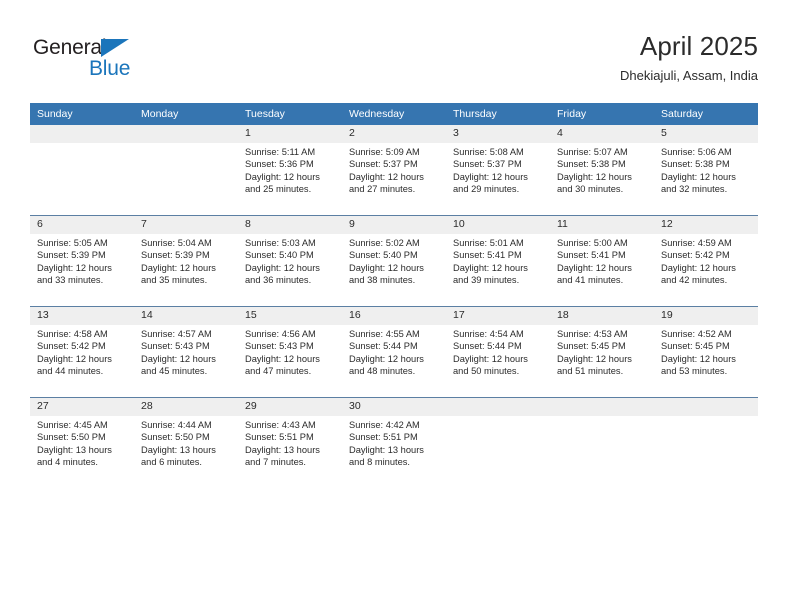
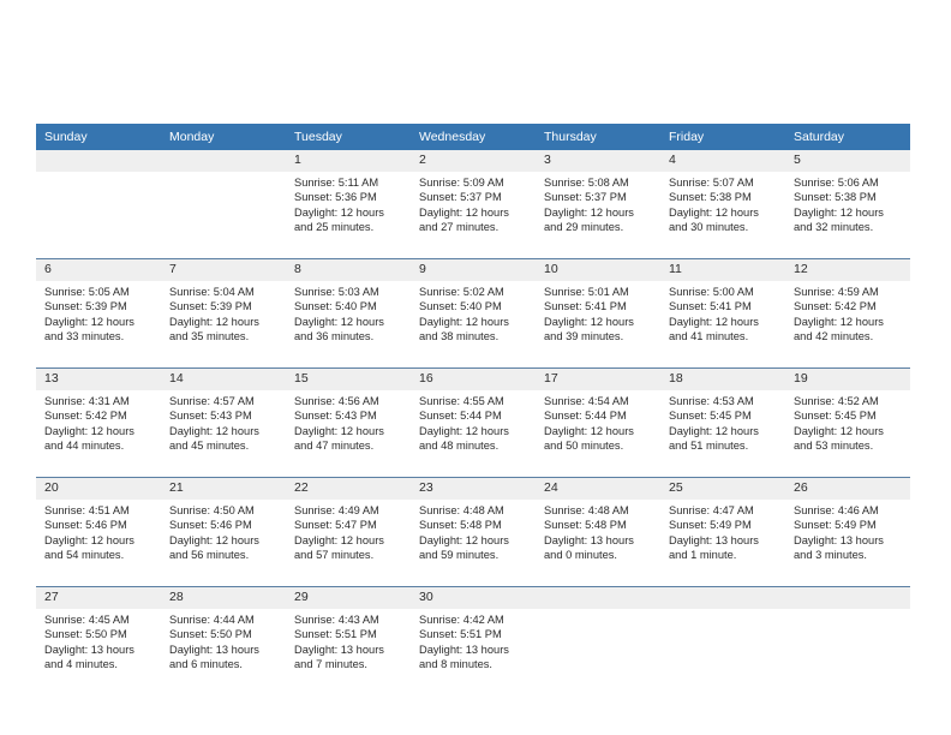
- General
- Blue
- April 2025
- Dhekiajuli, Assam, India
  Sunday	Monday	Tuesday	Wednesday	Thursday	Friday	Saturday
  		1Sunrise: 5:11 AMSunset: 5:36 PMDaylight: 12 hoursand 25 minutes.	2Sunrise: 5:09 AMSunset: 5:37 PMDaylight: 12 hoursand 27 minutes.	3Sunrise: 5:08 AMSunset: 5:37 PMDaylight: 12 hoursand 29 minutes.	4Sunrise: 5:07 AMSunset: 5:38 PMDaylight: 12 hoursand 30 minutes.	5Sunrise: 5:06 AMSunset: 5:38 PMDaylight: 12 hoursand 32 minutes.
  6Sunrise: 5:05 AMSunset: 5:39 PMDaylight: 12 hoursand 33 minutes.	7Sunrise: 5:04 AMSunset: 5:39 PMDaylight: 12 hoursand 35 minutes.	8Sunrise: 5:03 AMSunset: 5:40 PMDaylight: 12 hoursand 36 minutes.	9Sunrise: 5:02 AMSunset: 5:40 PMDaylight: 12 hoursand 38 minutes.	10Sunrise: 5:01 AMSunset: 5:41 PMDaylight: 12 hoursand 39 minutes.	11Sunrise: 5:00 AMSunset: 5:41 PMDaylight: 12 hoursand 41 minutes.	12Sunrise: 4:59 AMSunset: 5:42 PMDaylight: 12 hoursand 42 minutes.
- 13Sunrise: 4:58 AMSunset: 5:42 PMDaylight: 12 hoursand 44 minutes.	14Sunrise: 4:57 AMSunset: 5:43 PMDaylight: 12 hoursand 45 minutes.	15Sunrise: 4:56 AMSunset: 5:43 PMDaylight: 12 hoursand 47 minutes.	16Sunrise: 4:55 AMSunset: 5:44 PMDaylight: 12 hoursand 48 minutes.	17Sunrise: 4:54 AMSunset: 5:44 PMDaylight: 12 hoursand 50 minutes.	18Sunrise: 4:53 AMSunset: 5:45 PMDaylight: 12 hoursand 51 minutes.	19Sunrise: 4:52 AMSunset: 5:45 PMDaylight: 12 hoursand 53 minutes.
+ 13Sunrise: 4:31 AMSunset: 5:42 PMDaylight: 12 hoursand 44 minutes.	14Sunrise: 4:57 AMSunset: 5:43 PMDaylight: 12 hoursand 45 minutes.	15Sunrise: 4:56 AMSunset: 5:43 PMDaylight: 12 hoursand 47 minutes.	16Sunrise: 4:55 AMSunset: 5:44 PMDaylight: 12 hoursand 48 minutes.	17Sunrise: 4:54 AMSunset: 5:44 PMDaylight: 12 hoursand 50 minutes.	18Sunrise: 4:53 AMSunset: 5:45 PMDaylight: 12 hoursand 51 minutes.	19Sunrise: 4:52 AMSunset: 5:45 PMDaylight: 12 hoursand 53 minutes.
+ 20Sunrise: 4:51 AMSunset: 5:46 PMDaylight: 12 hoursand 54 minutes.	21Sunrise: 4:50 AMSunset: 5:46 PMDaylight: 12 hoursand 56 minutes.	22Sunrise: 4:49 AMSunset: 5:47 PMDaylight: 12 hoursand 57 minutes.	23Sunrise: 4:48 AMSunset: 5:48 PMDaylight: 12 hoursand 59 minutes.	24Sunrise: 4:48 AMSunset: 5:48 PMDaylight: 13 hoursand 0 minutes.	25Sunrise: 4:47 AMSunset: 5:49 PMDaylight: 13 hoursand 1 minute.	26Sunrise: 4:46 AMSunset: 5:49 PMDaylight: 13 hoursand 3 minutes.
  27Sunrise: 4:45 AMSunset: 5:50 PMDaylight: 13 hoursand 4 minutes.	28Sunrise: 4:44 AMSunset: 5:50 PMDaylight: 13 hoursand 6 minutes.	29Sunrise: 4:43 AMSunset: 5:51 PMDaylight: 13 hoursand 7 minutes.	30Sunrise: 4:42 AMSunset: 5:51 PMDaylight: 13 hoursand 8 minutes.
